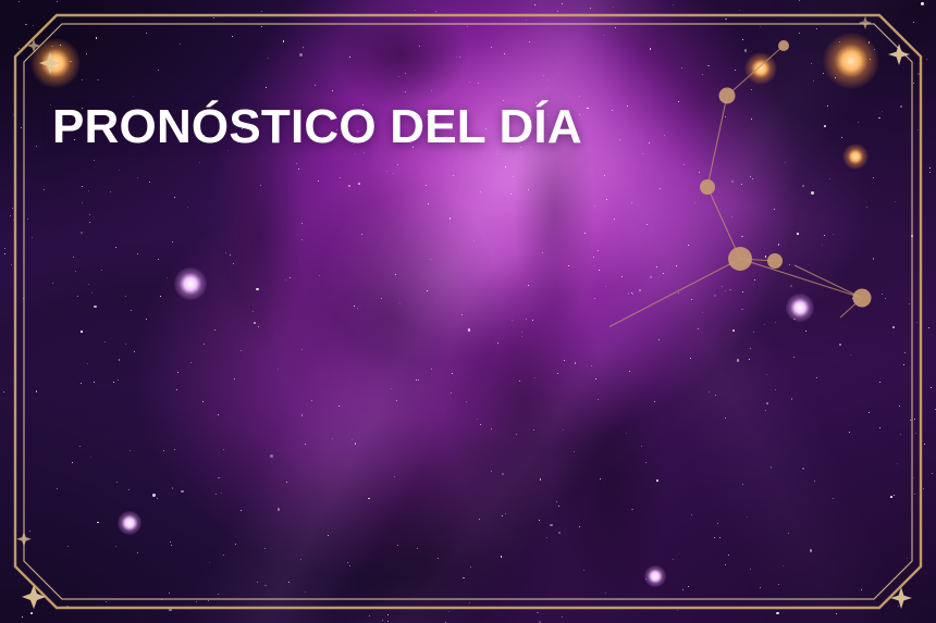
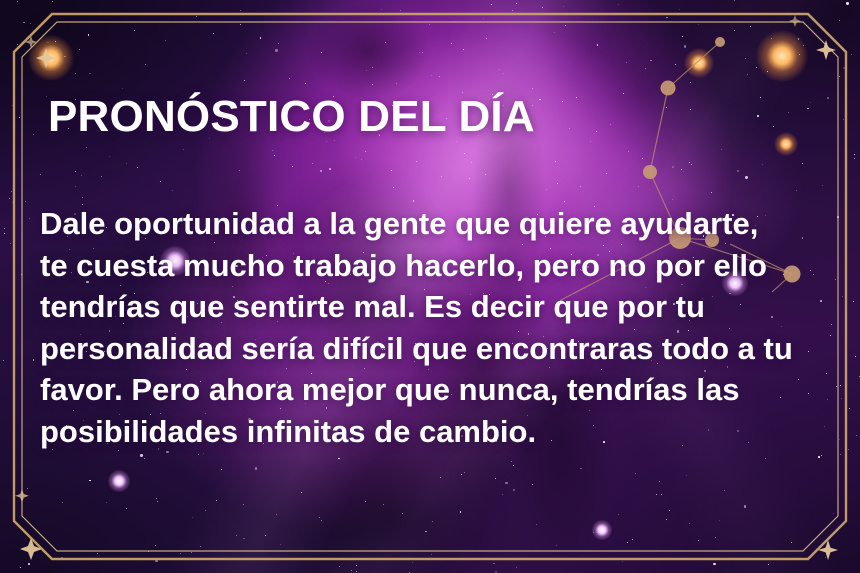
  PRONÓSTICO DEL DÍA
+ Dale oportunidad a la gente que quiere ayudarte,
+ te cuesta mucho trabajo hacerlo, pero no por ello
+ tendrías que sentirte mal. Es decir que por tu
+ personalidad sería difícil que encontraras todo a tu
+ favor. Pero ahora mejor que nunca, tendrías las
+ posibilidades infinitas de cambio.
